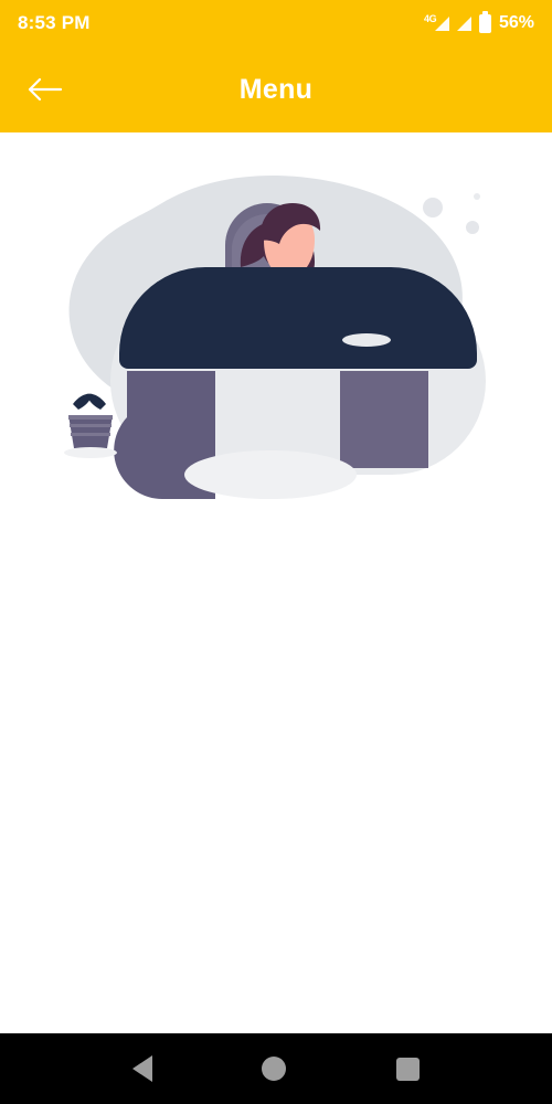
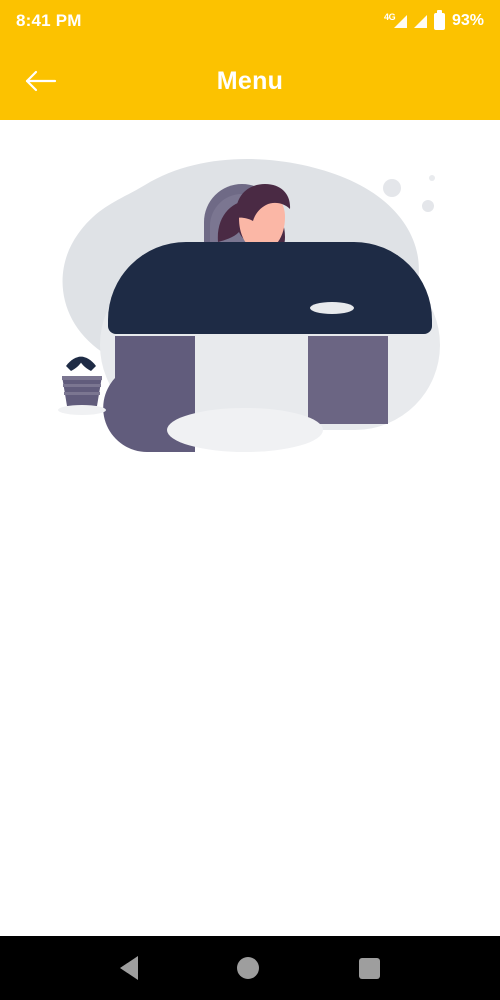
- 8:53 PM
+ 8:41 PM
  4G
- 56%
+ 93%
  Menu
